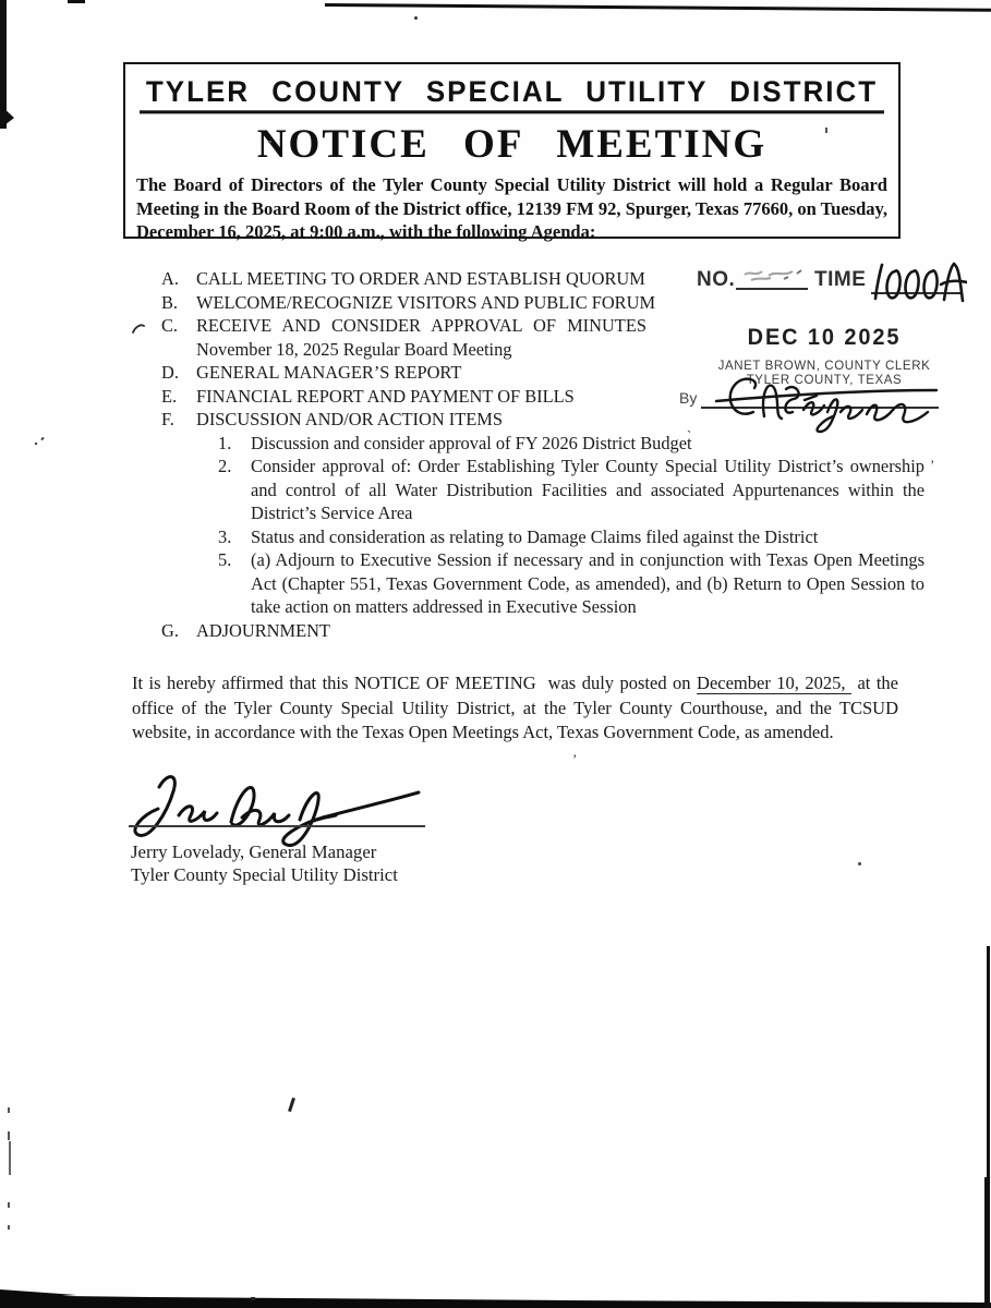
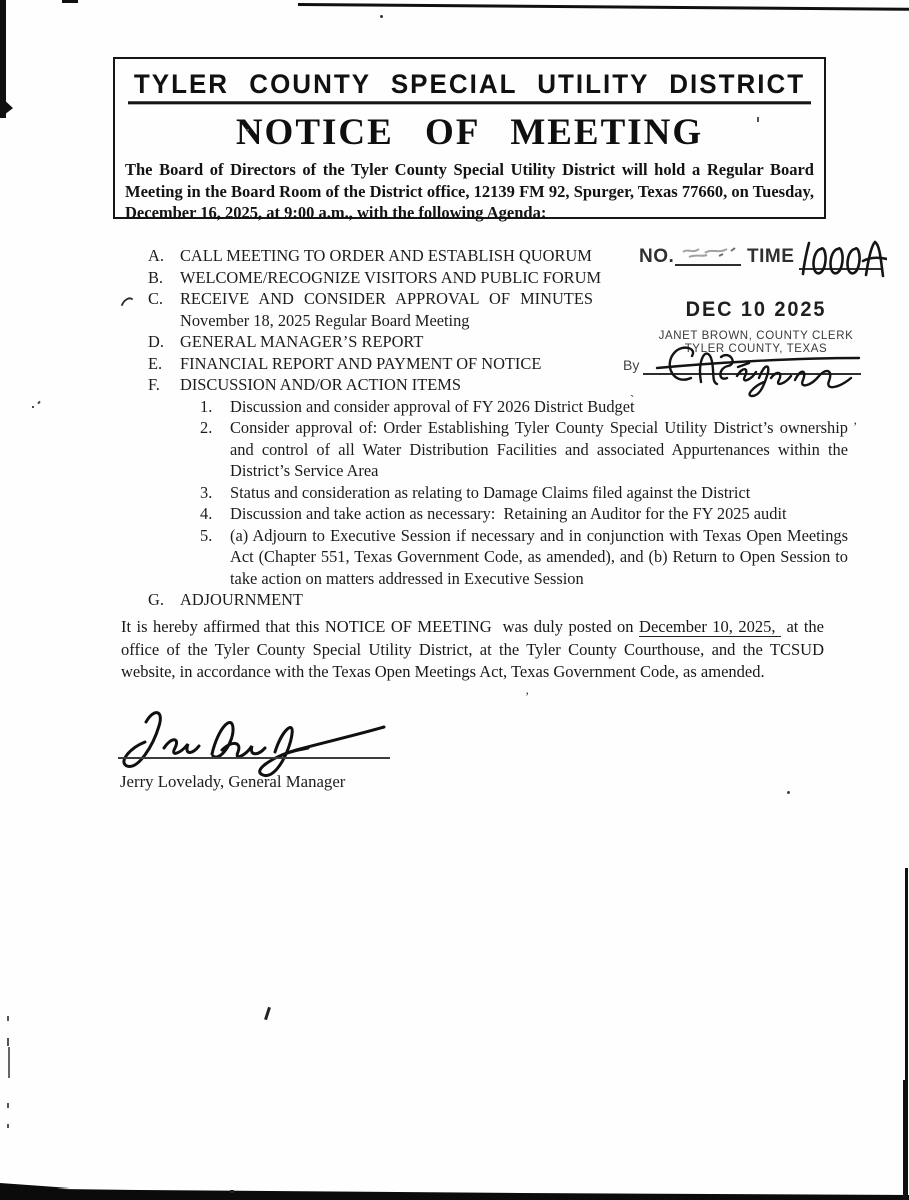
  TYLER COUNTY SPECIAL UTILITY DISTRICT
  NOTICE OF MEETING
  The Board of Directors of the Tyler County Special Utility District will hold a Regular Board Meeting in the Board Room of the District office, 12139 FM 92, Spurger, Texas 77660, on Tuesday, December 16, 2025, at 9:00 a.m., with the following Agenda:
  A.
  CALL MEETING TO ORDER AND ESTABLISH QUORUM
  B.
  WELCOME/RECOGNIZE VISITORS AND PUBLIC FORUM
  C.
  RECEIVE AND CONSIDER APPROVAL OF MINUTES
  November 18, 2025 Regular Board Meeting
  D.
  GENERAL MANAGER’S REPORT
  E.
- FINANCIAL REPORT AND PAYMENT OF BILLS
+ FINANCIAL REPORT AND PAYMENT OF NOTICE
  F.
  DISCUSSION AND/OR ACTION ITEMS
  1.
  Discussion and consider approval of FY 2026 District Budget
  2.
  Consider approval of: Order Establishing Tyler County Special Utility District’s ownership and control of all Water Distribution Facilities and associated Appurtenances within the District’s Service Area
  3.
  Status and consideration as relating to Damage Claims filed against the District
+ 4.
+ Discussion and take action as necessary: Retaining an Auditor for the FY 2025 audit
  5.
  (a) Adjourn to Executive Session if necessary and in conjunction with Texas Open Meetings Act (Chapter 551, Texas Government Code, as amended), and (b) Return to Open Session to take action on matters addressed in Executive Session
  G.
  ADJOURNMENT
  NO.
  TIME
  DEC 10 2025
  JANET BROWN, COUNTY CLERK
  YLER COUNTY, TEXAS
  By
  It is hereby affirmed that this NOTICE OF MEETING was duly posted on December 10, 2025, at the office of the Tyler County Special Utility District, at the Tyler County Courthouse, and the TCSUD website, in accordance with the Texas Open Meetings Act, Texas Government Code, as amended.
  Jerry Lovelady, General Manager
- Tyler County Special Utility District
  `
  ‚
  ‚
